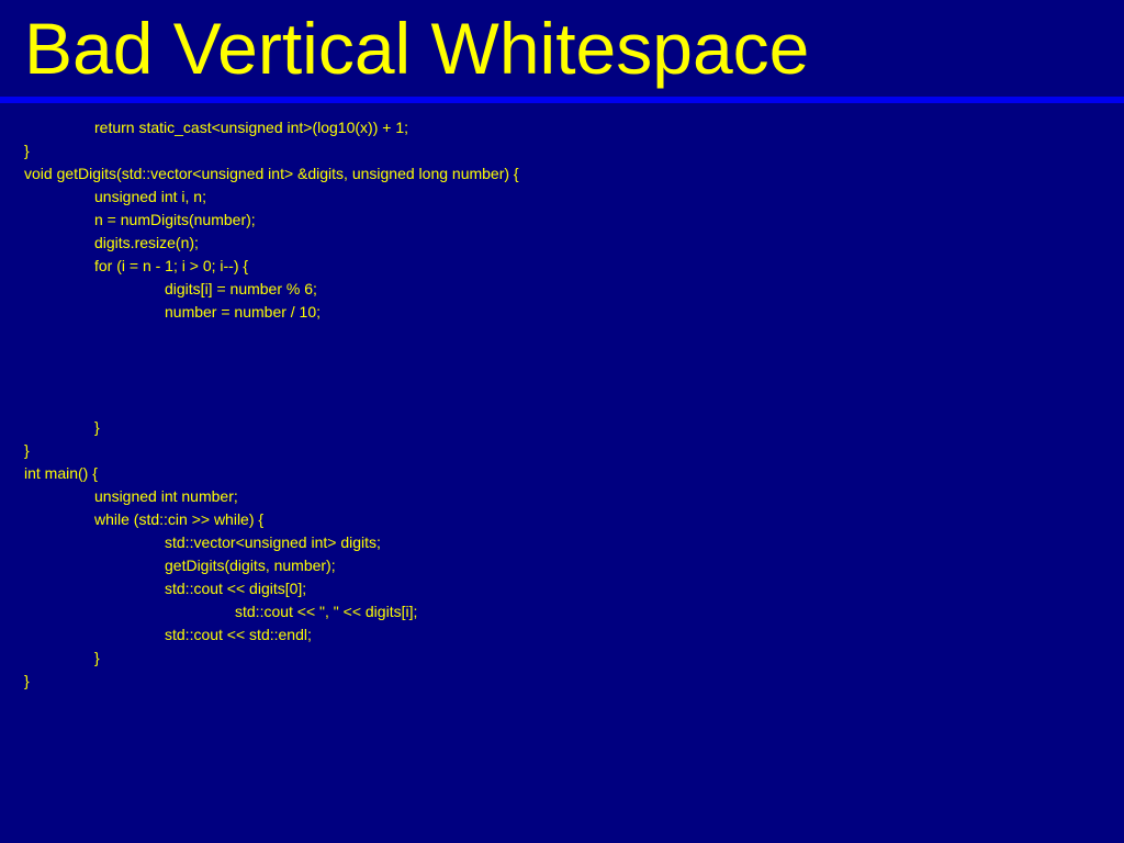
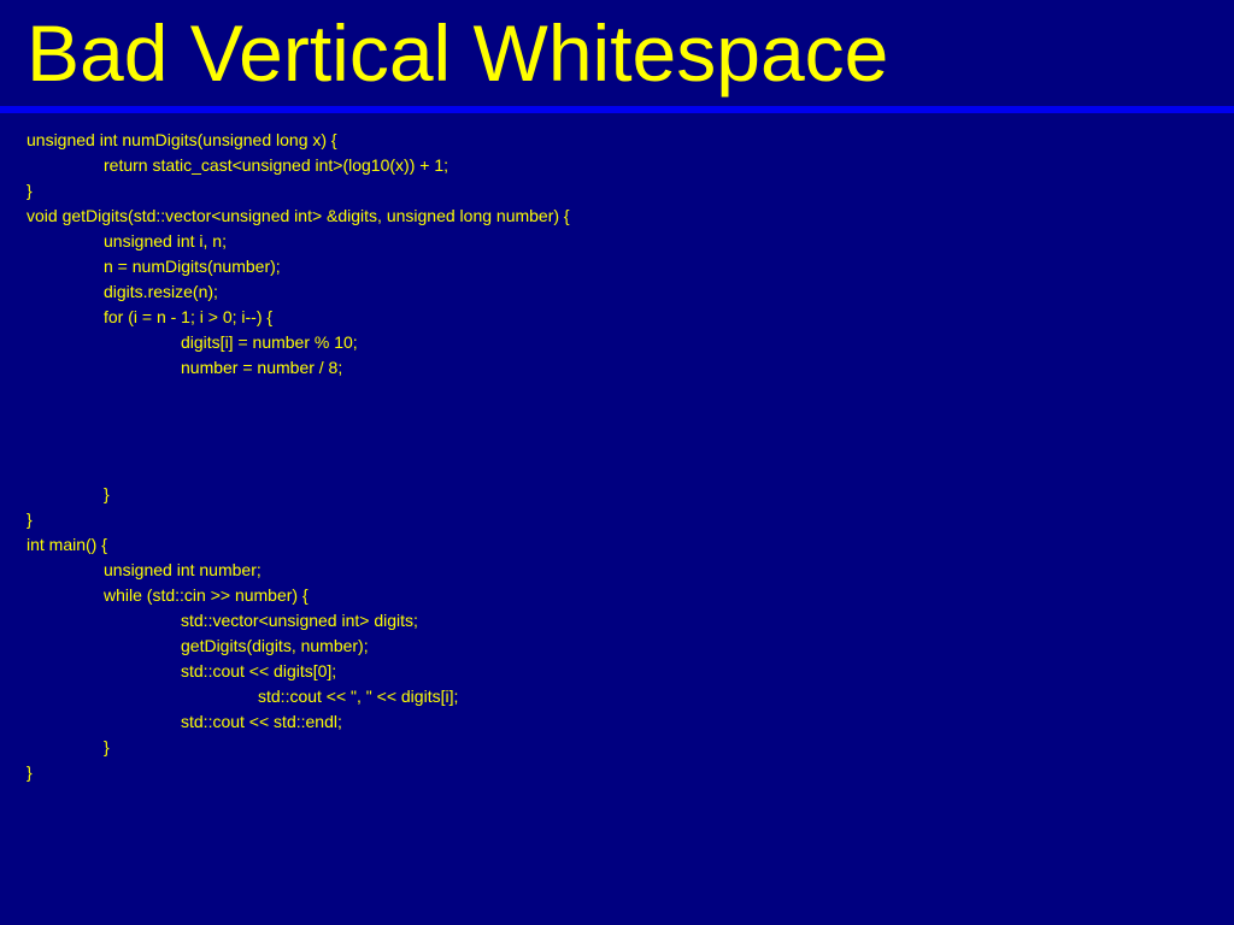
  Bad Vertical Whitespace
+ unsigned int numDigits(unsigned long x) {
  return static_cast<unsigned int>(log10(x)) + 1;
  }
  void getDigits(std::vector<unsigned int> &digits, unsigned long number) {
  unsigned int i, n;
  n = numDigits(number);
  digits.resize(n);
  for (i = n - 1; i > 0; i--) {
- digits[i] = number % 6;
+ digits[i] = number % 10;
- number = number / 10;
+ number = number / 8;
  }
  }
  int main() {
  unsigned int number;
- while (std::cin >> while) {
+ while (std::cin >> number) {
  std::vector<unsigned int> digits;
  getDigits(digits, number);
  std::cout << digits[0];
  std::cout << ", " << digits[i];
  std::cout << std::endl;
  }
  }
